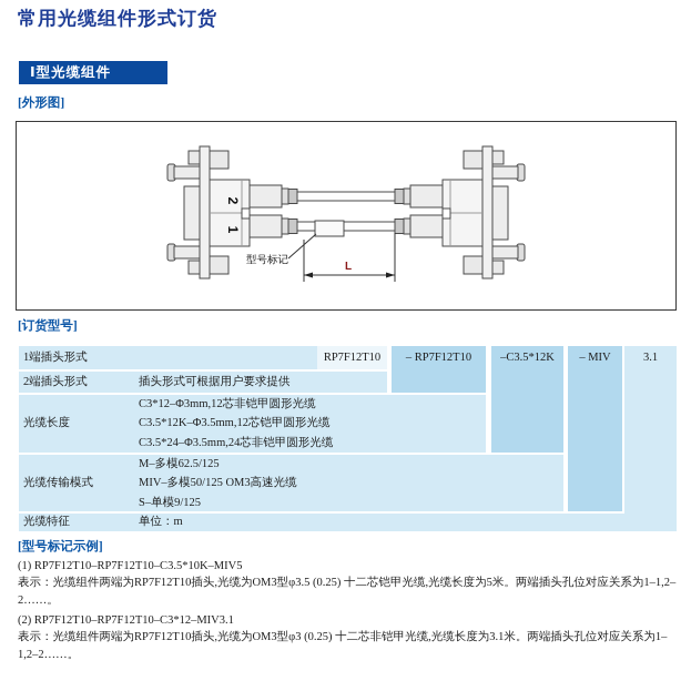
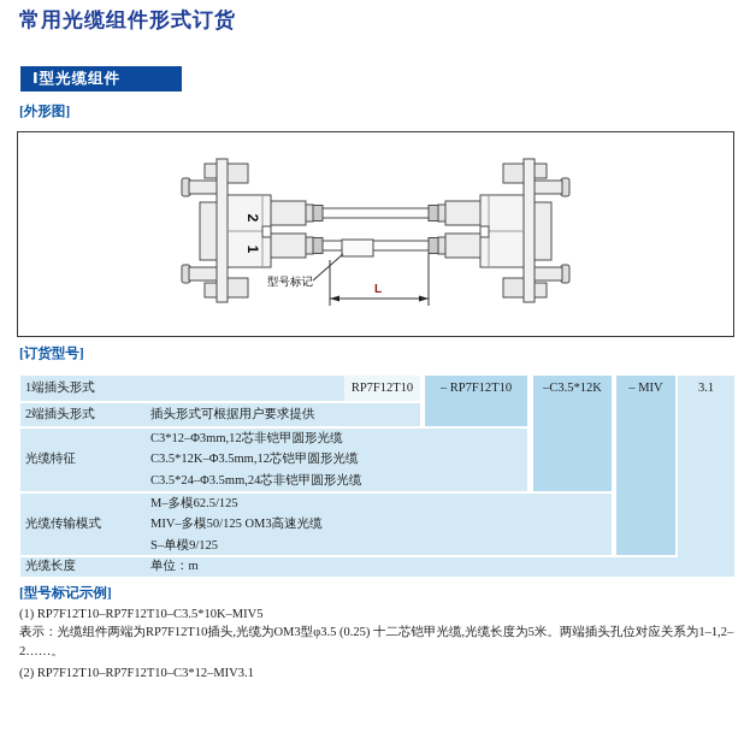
  常用光缆组件形式订货
  Ⅰ型光缆组件
  [外形图]
  型号标记
  L
  [订货型号]
  RP7F12T10
  – RP7F12T10
  –C3.5*12K
  – MIV
  3.1
  1端插头形式
  2端插头形式
  插头形式可根据用户要求提供
- 光缆长度
+ 光缆特征
  C3*12–Φ3mm,12芯非铠甲圆形光缆
  C3.5*12K–Φ3.5mm,12芯铠甲圆形光缆
  C3.5*24–Φ3.5mm,24芯非铠甲圆形光缆
  光缆传输模式
  M–多模62.5/125
  MIV–多模50/125 OM3高速光缆
  S–单模9/125
- 光缆特征
+ 光缆长度
  单位：m
  [型号标记示例]
  (1) RP7F12T10–RP7F12T10–C3.5*10K–MIV5
  表示：光缆组件两端为RP7F12T10插头,光缆为OM3型φ3.5 (0.25) 十二芯铠甲光缆,光缆长度为5米。两端插头孔位对应关系为1–1,2–2……。
  (2) RP7F12T10–RP7F12T10–C3*12–MIV3.1
- 表示：光缆组件两端为RP7F12T10插头,光缆为OM3型φ3 (0.25) 十二芯非铠甲光缆,光缆长度为3.1米。两端插头孔位对应关系为1–1,2–2……。
